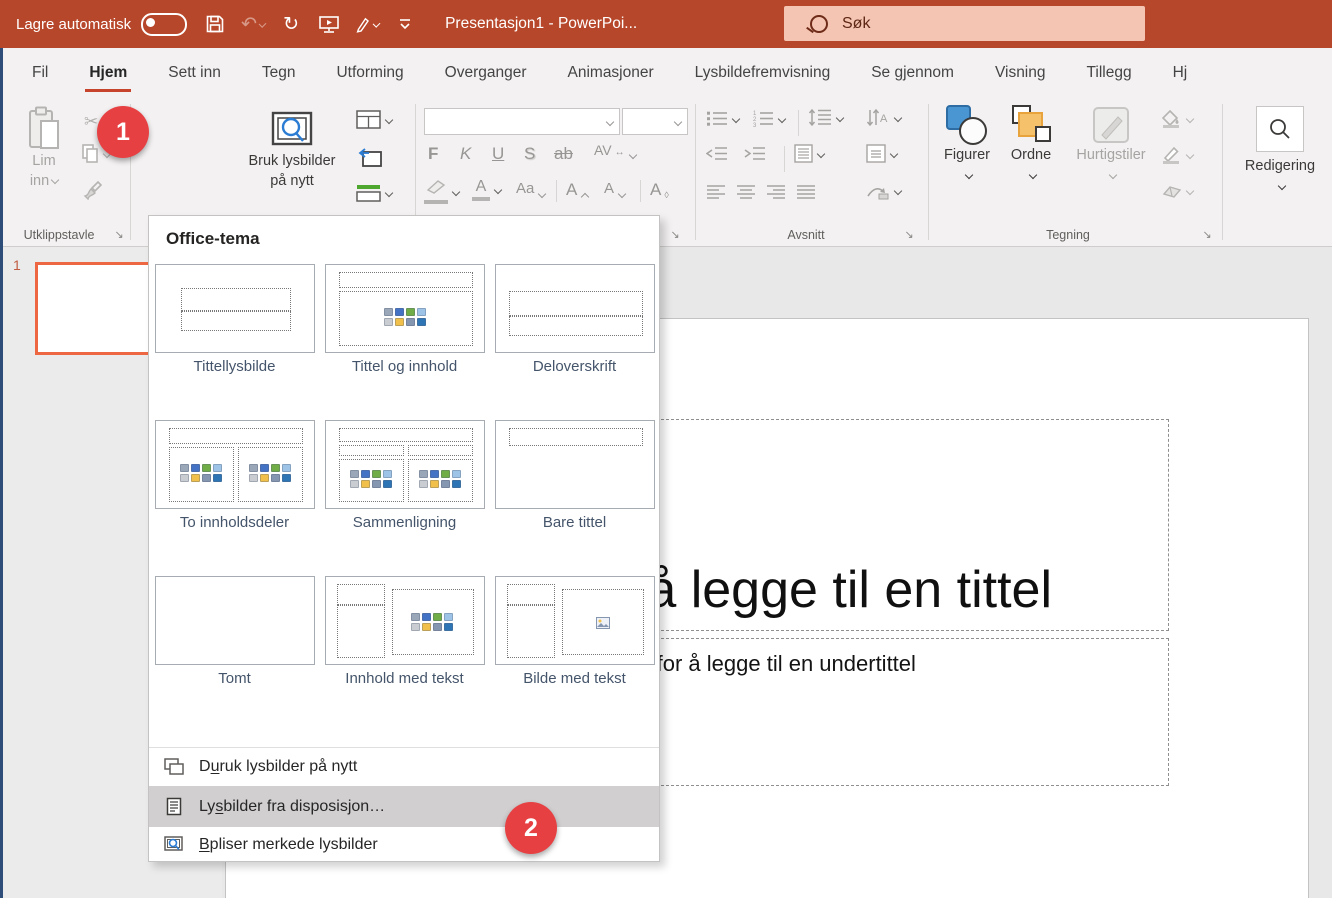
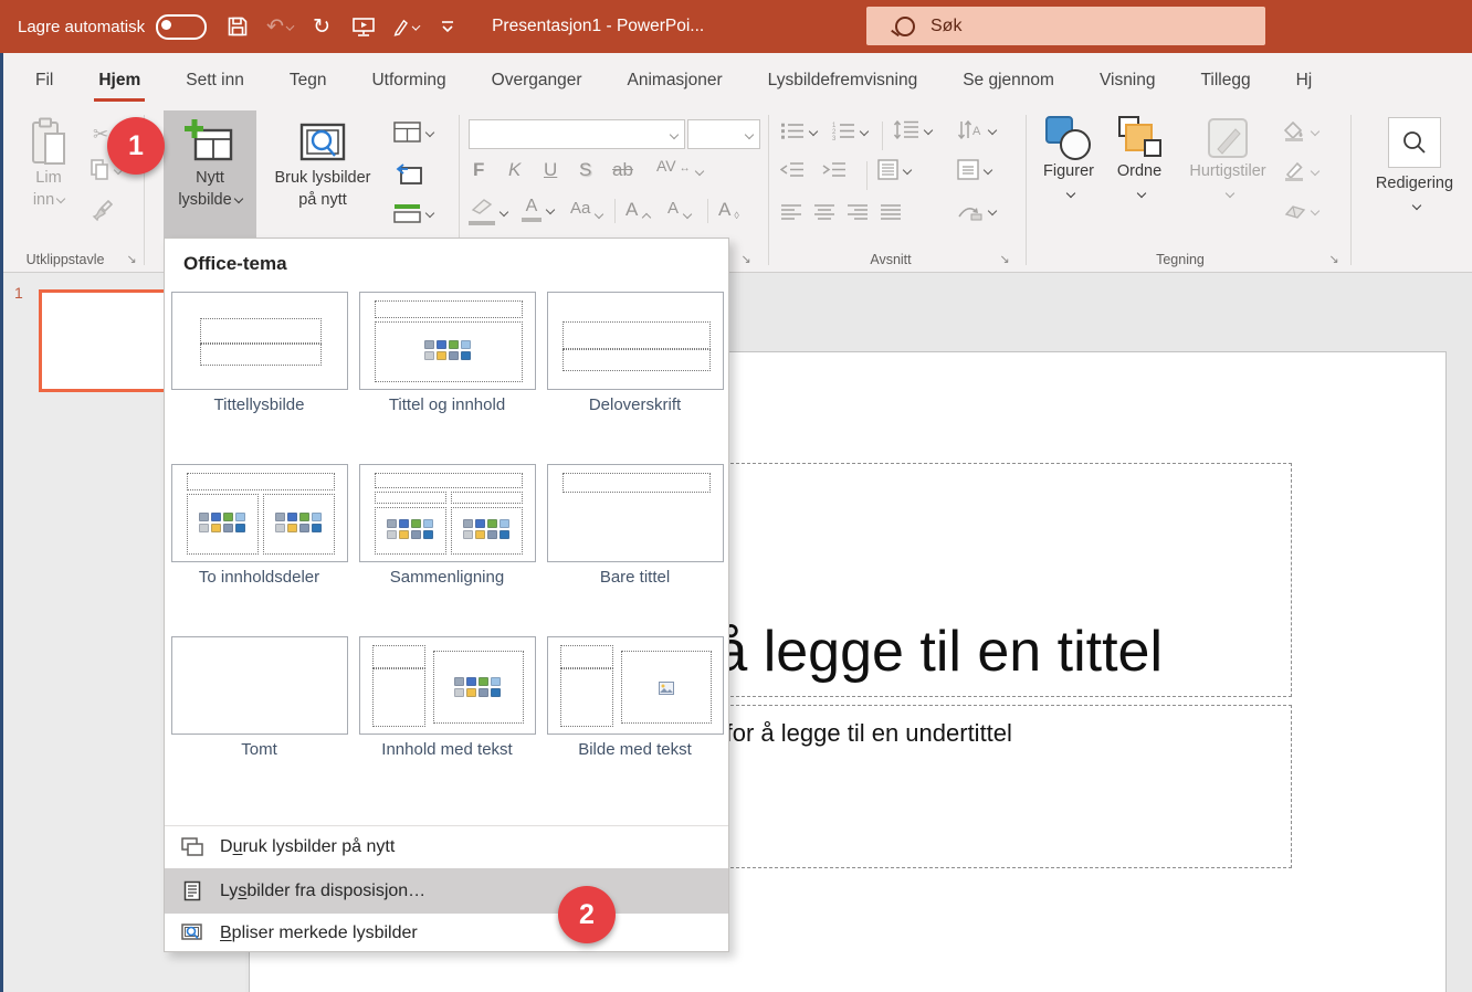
  Lagre automatisk
  ↶
  ↻
  Presentasjon1 - PowerPoi...
  Søk
  Fil
  Hjem
  Sett inn
  Tegn
  Utforming
  Overganger
  Animasjoner
  Lysbildefremvisning
  Se gjennom
  Visning
  Tillegg
  Hj
  Lim
  inn
  ✂
  Utklippstavle
  ↘
+ Nytt
+ lysbilde
  Bruk lysbilder
  på nytt
  F
  K
  U
  S
  ab
  AV
  ↔
  A
  Aa
  A
  A
  A
  ◊
  ↘
  A
  Avsnitt
  ↘
  Figurer
  Ordne
  Hurtigstiler
  Tegning
  ↘
  Redigering
  1
  or å legge til en undertittel
  Office-tema
  Tittellysbilde
  Tittel og innhold
  Deloverskrift
  To innholdsdeler
  Sammenligning
  Bare tittel
  Tomt
  Innhold med tekst
  Bilde med tekst
  Duruk lysbilder på nytt
  Lysbilder fra disposisjon…
  Bpliser merkede lysbilder
  1
  2
